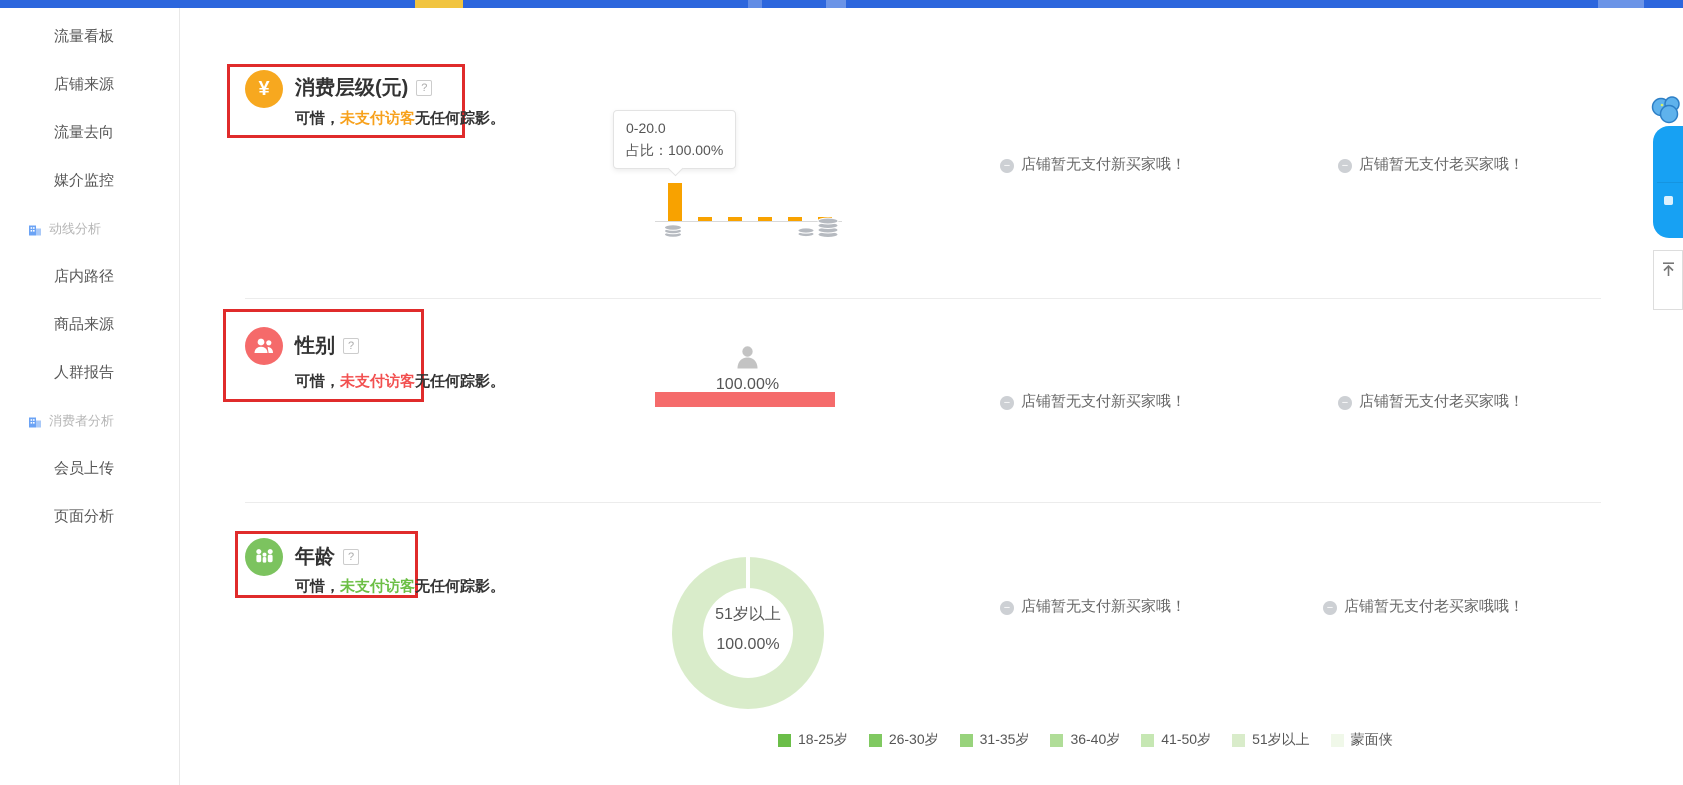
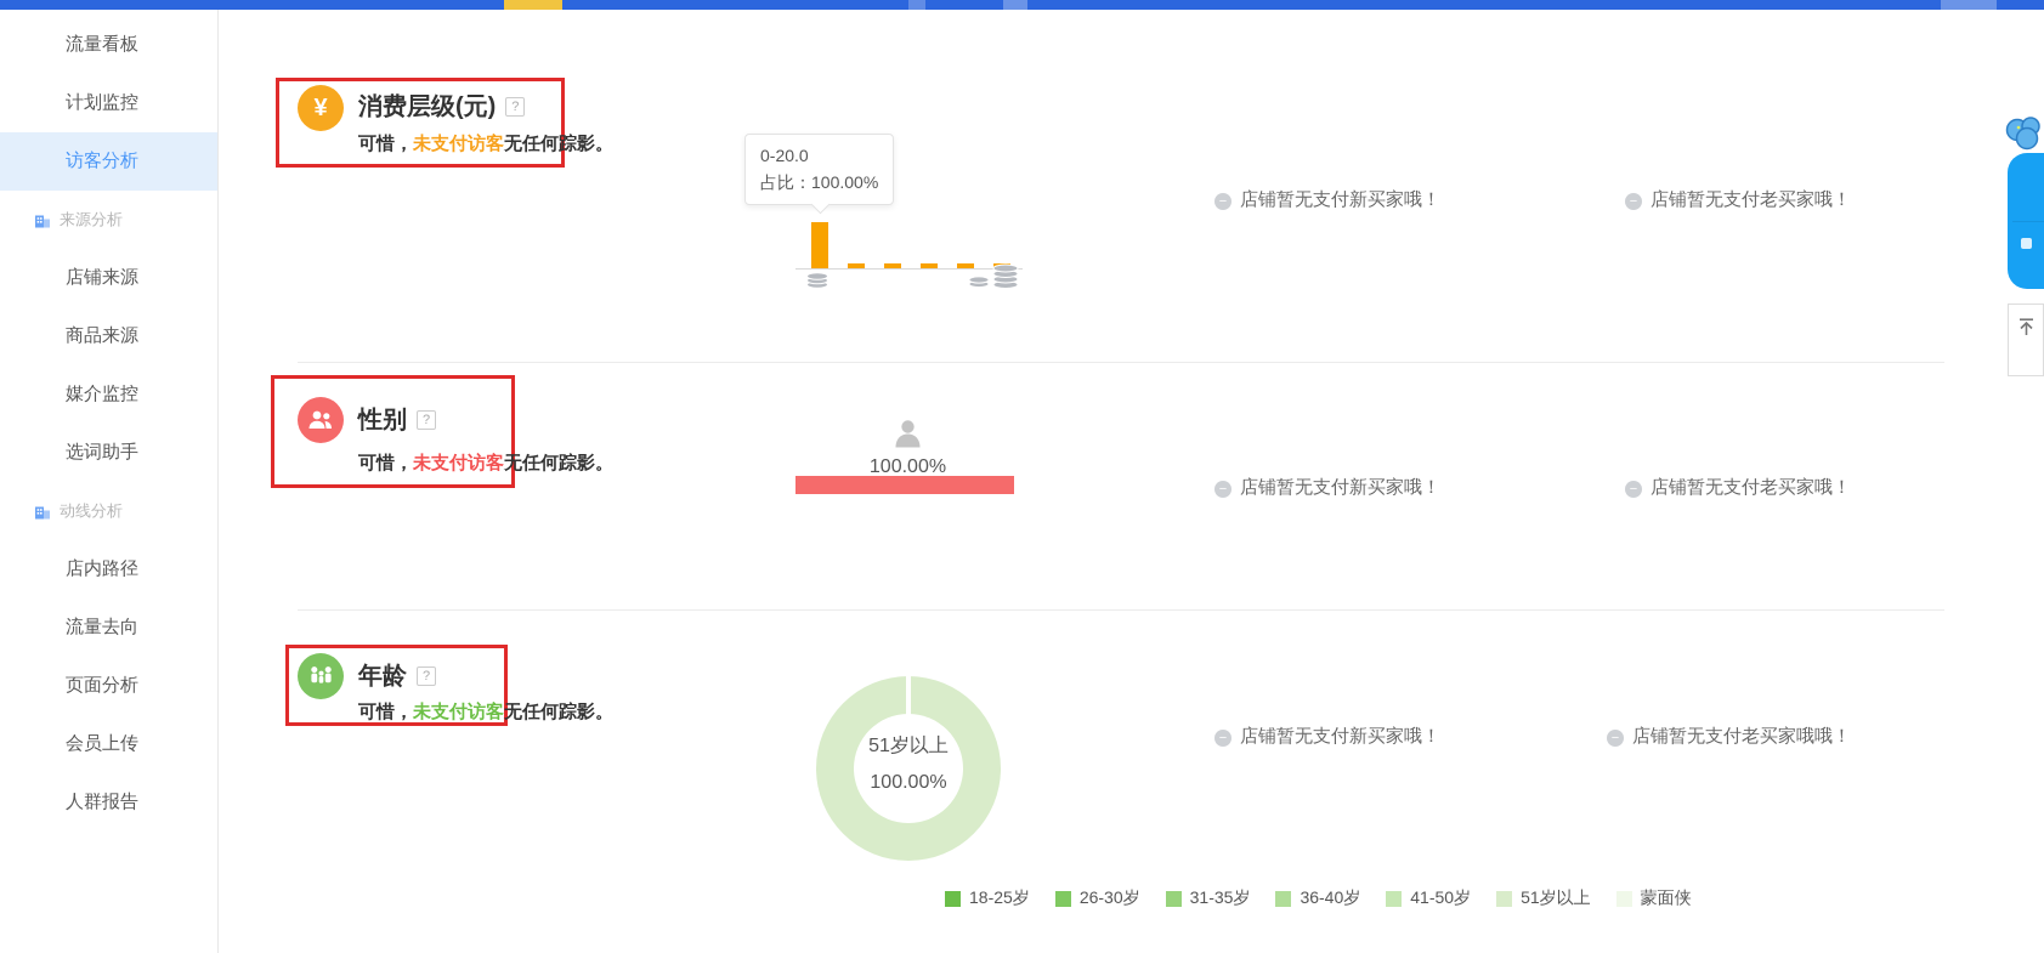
  流量看板
+ 计划监控
+ 访客分析
+ 来源分析
  店铺来源
- 流量去向
+ 商品来源
  媒介监控
+ 选词助手
  动线分析
  店内路径
- 商品来源
+ 流量去向
- 人群报告
+ 页面分析
- 消费者分析
  会员上传
- 页面分析
+ 人群报告
  ¥
  消费层级(元)
  ?
  可惜，未支付访客无任何踪影。
  0-20.0
  占比：100.00%
  −
  店铺暂无支付新买家哦！
  −
  店铺暂无支付老买家哦！
  性别
  ?
  可惜，未支付访客无任何踪影。
  100.00%
  −
  店铺暂无支付新买家哦！
  −
  店铺暂无支付老买家哦！
  年龄
  ?
  可惜，未支付访客无任何踪影。
  51岁以上
  100.00%
  −
  店铺暂无支付新买家哦！
  −
  店铺暂无支付老买家哦哦！
  18-25岁
  26-30岁
  31-35岁
  36-40岁
  41-50岁
  51岁以上
  蒙面侠
